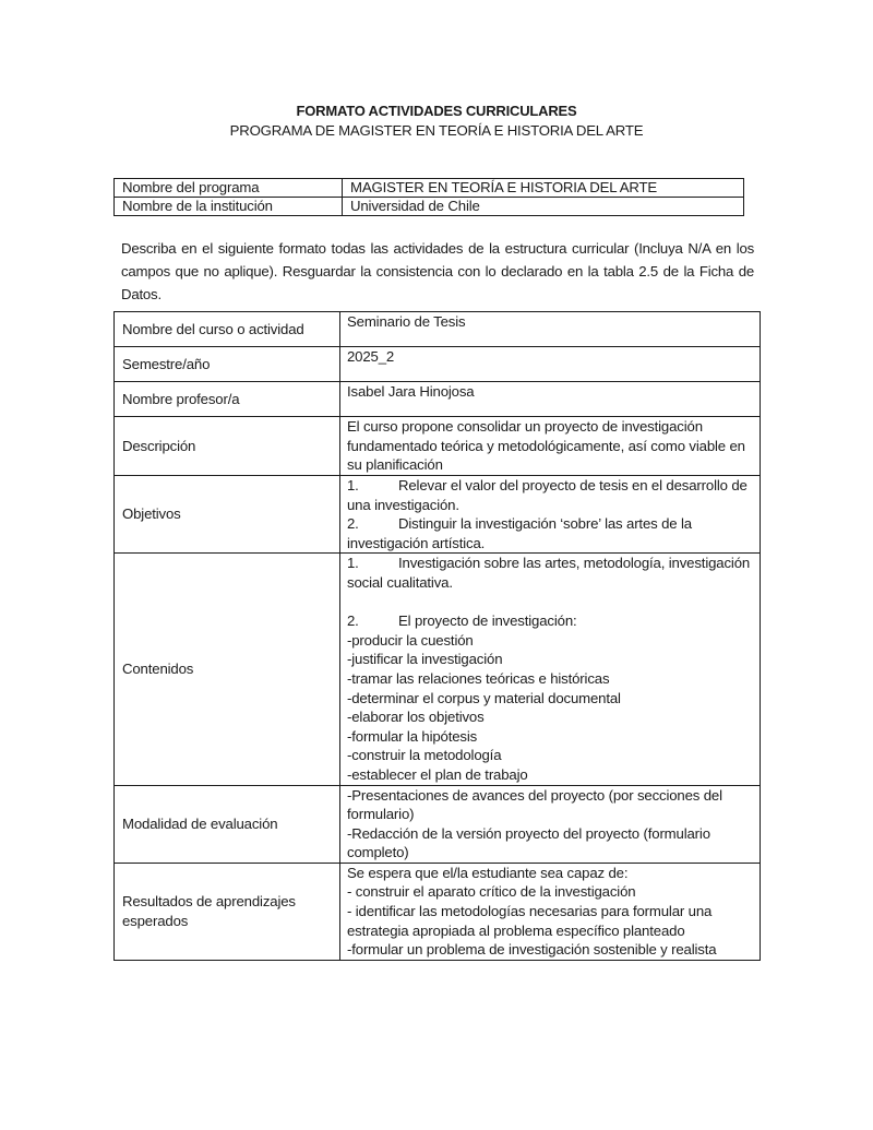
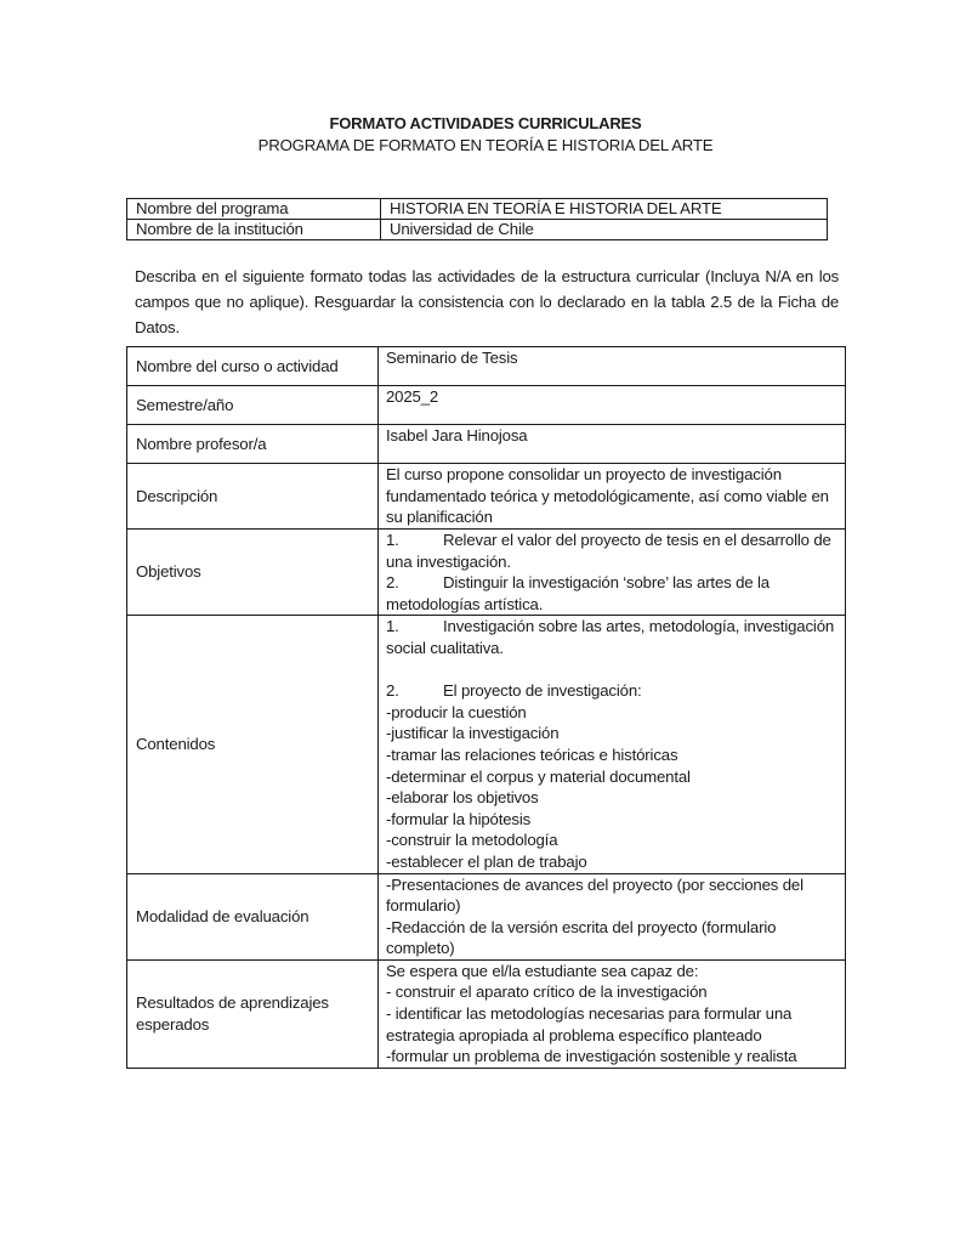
  FORMATO ACTIVIDADES CURRICULARES
- PROGRAMA DE MAGISTER EN TEORÍA E HISTORIA DEL ARTE
+ PROGRAMA DE FORMATO EN TEORÍA E HISTORIA DEL ARTE
- Nombre del programa	MAGISTER EN TEORÍA E HISTORIA DEL ARTE
+ Nombre del programa	HISTORIA EN TEORÍA E HISTORIA DEL ARTE
  Nombre de la institución	Universidad de Chile
  Describa en el siguiente formato todas las actividades de la estructura curricular (Incluya N/A en los campos que no aplique). Resguardar la consistencia con lo declarado en la tabla 2.5 de la Ficha de Datos.
  Nombre del curso o actividad	Seminario de Tesis
  Semestre/año	2025_2
  Nombre profesor/a	Isabel Jara Hinojosa
  Descripción	El curso propone consolidar un proyecto de investigación fundamentado teórica y metodológicamente, así como viable en su planificación
- Objetivos	1. Relevar el valor del proyecto de tesis en el desarrollo de una investigación. 2. Distinguir la investigación ‘sobre’ las artes de la investigación artística.
+ Objetivos	1. Relevar el valor del proyecto de tesis en el desarrollo de una investigación. 2. Distinguir la investigación ‘sobre’ las artes de la metodologías artística.
  Contenidos	1. Investigación sobre las artes, metodología, investigación social cualitativa. 2. El proyecto de investigación: -producir la cuestión -justificar la investigación -tramar las relaciones teóricas e históricas -determinar el corpus y material documental -elaborar los objetivos -formular la hipótesis -construir la metodología -establecer el plan de trabajo
- Modalidad de evaluación	-Presentaciones de avances del proyecto (por secciones del formulario) -Redacción de la versión proyecto del proyecto (formulario completo)
+ Modalidad de evaluación	-Presentaciones de avances del proyecto (por secciones del formulario) -Redacción de la versión escrita del proyecto (formulario completo)
  Resultados de aprendizajes esperados	Se espera que el/la estudiante sea capaz de: - construir el aparato crítico de la investigación - identificar las metodologías necesarias para formular una estrategia apropiada al problema específico planteado -formular un problema de investigación sostenible y realista
